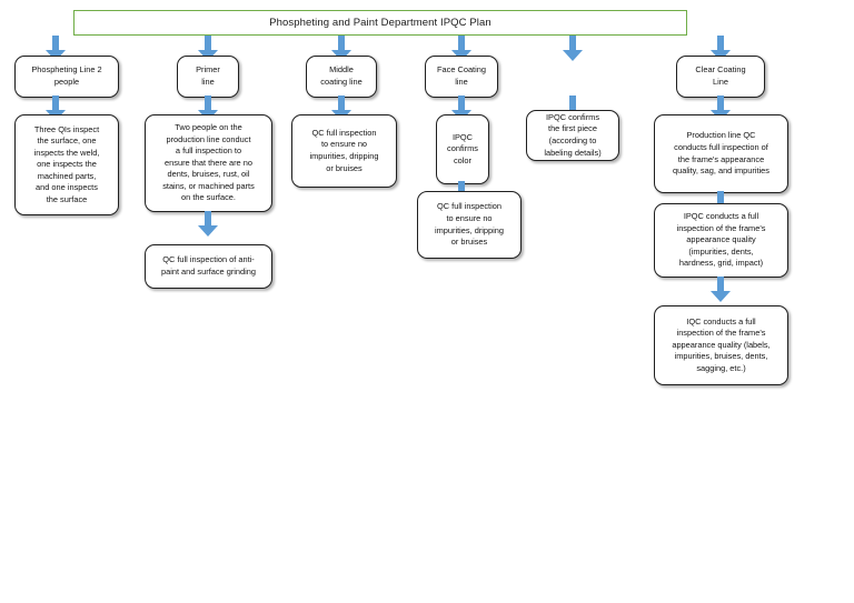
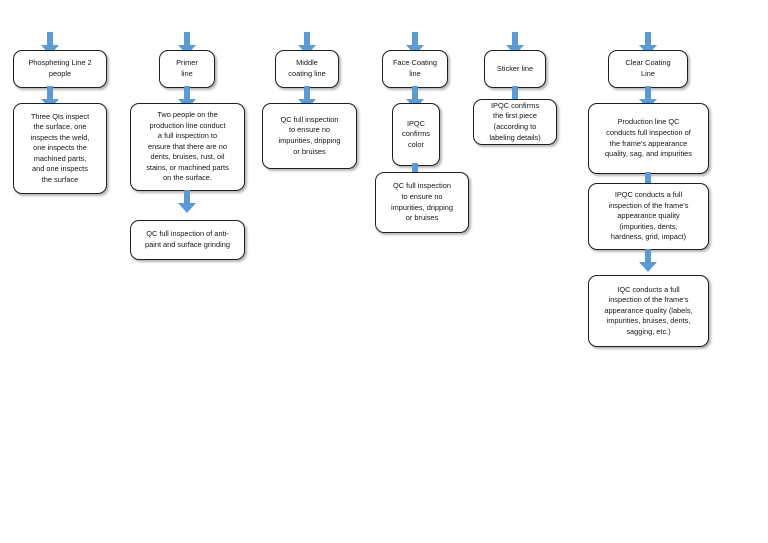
- Phospheting and Paint Department IPQC Plan
  Phospheting Line 2
  people
  Three QIs inspect
  the surface, one
  inspects the weld,
  one inspects the
  machined parts,
  and one inspects
  the surface
  Primer
  line
  Two people on the
  production line conduct
  a full inspection to
  ensure that there are no
  dents, bruises, rust, oil
  stains, or machined parts
  on the surface.
  QC full inspection of anti-
  paint and surface grinding
  Middle
  coating line
  QC full inspection
  to ensure no
  impurities, dripping
  or bruises
  Face Coating
  line
  IPQC
  confirms
  color
  QC full inspection
  to ensure no
  impurities, dripping
  or bruises
+ Sticker line
  IPQC confirms
  the first piece
  (according to
  labeling details)
  Clear Coating
  Line
  Production line QC
  conducts full inspection of
  the frame's appearance
  quality, sag, and impurities
  IPQC conducts a full
  inspection of the frame's
  appearance quality
  (impurities, dents,
  hardness, grid, impact)
  IQC conducts a full
  inspection of the frame's
  appearance quality (labels,
  impurities, bruises, dents,
  sagging, etc.)
